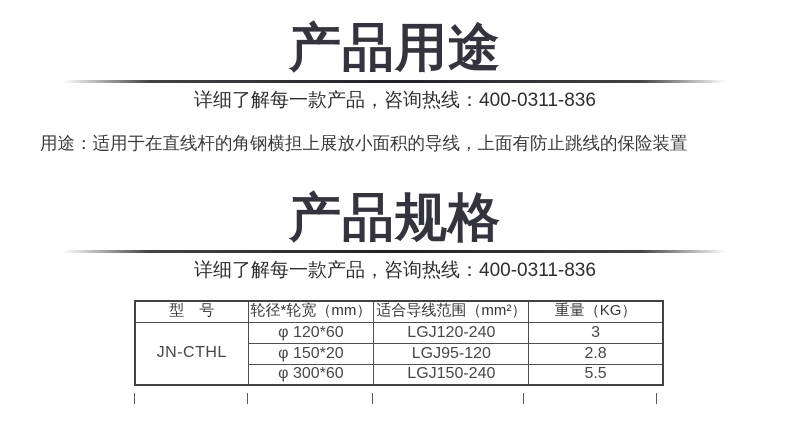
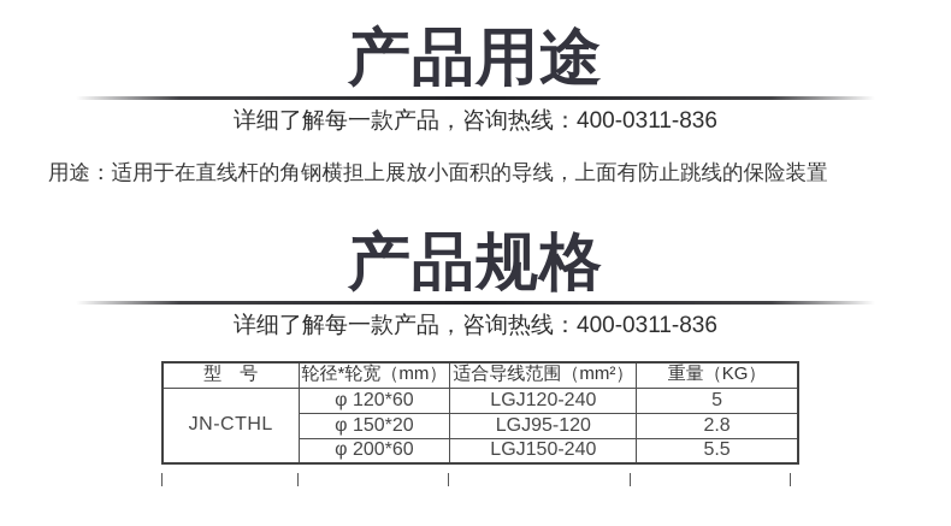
  产品用途
  详细了解每一款产品，咨询热线：400-0311-836
  用途：适用于在直线杆的角钢横担上展放小面积的导线，上面有防止跳线的保险装置
  产品规格
  详细了解每一款产品，咨询热线：400-0311-836
  型 号	轮径*轮宽（mm）	适合导线范围（mm²）	重量（KG）
- JN-CTHL	φ 120*60	LGJ120-240	3
+ JN-CTHL	φ 120*60	LGJ120-240	5
  φ 150*20	LGJ95-120	2.8
- φ 300*60	LGJ150-240	5.5
+ φ 200*60	LGJ150-240	5.5
